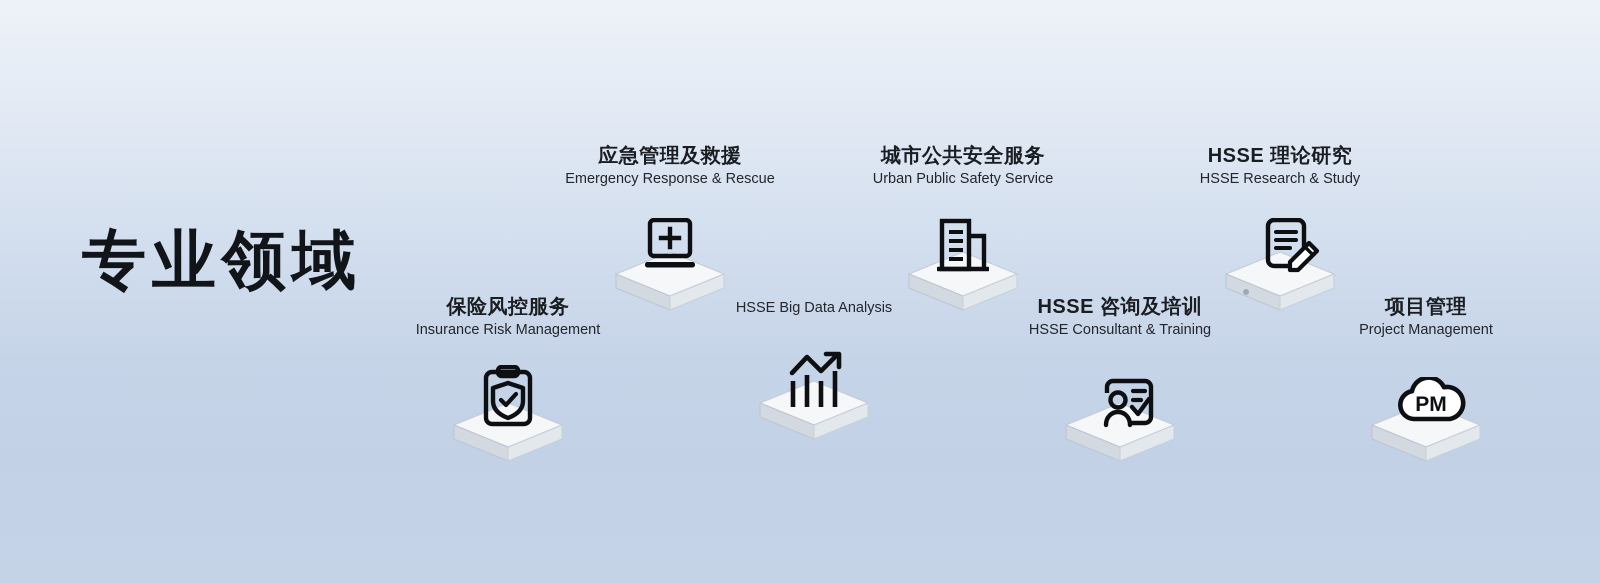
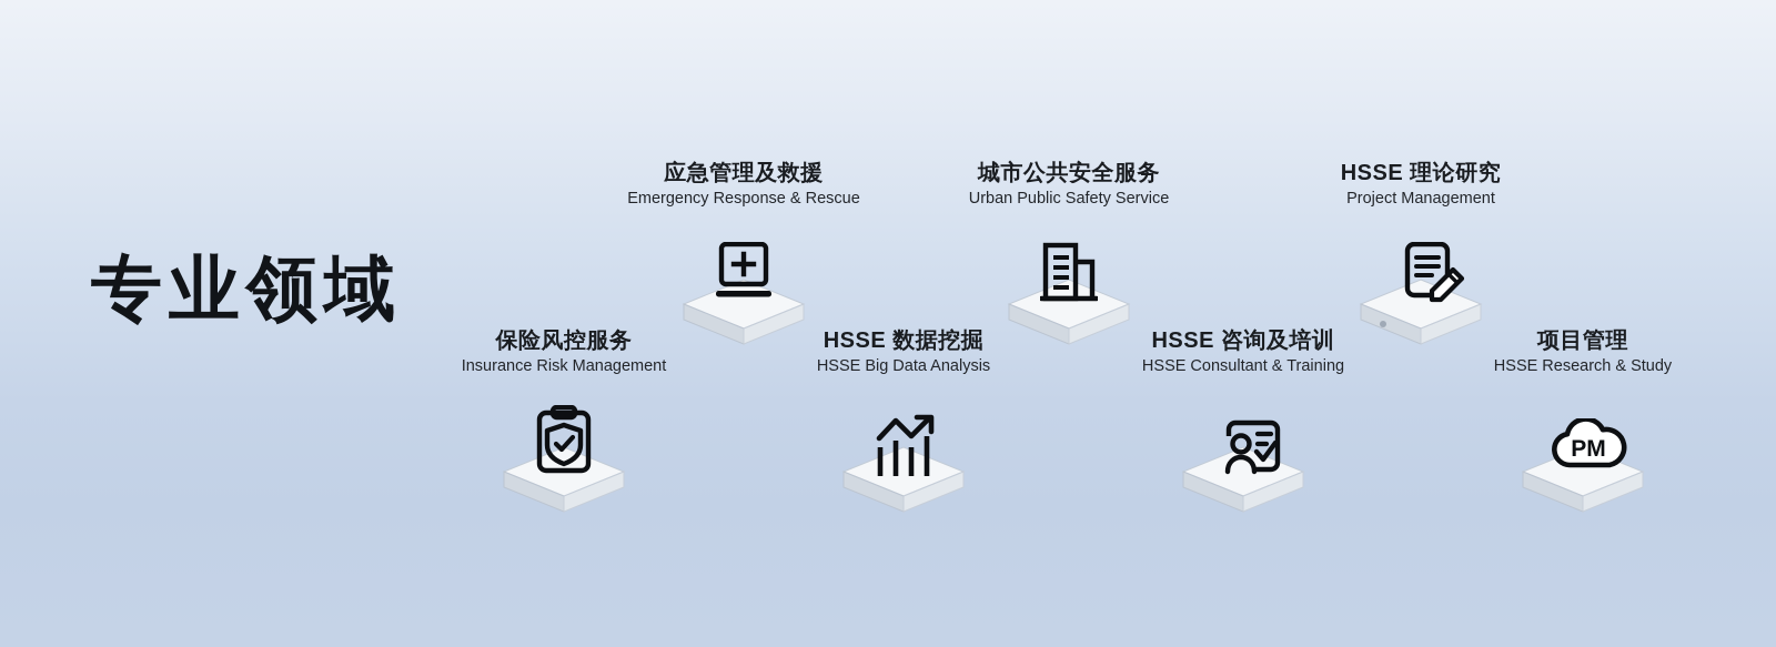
  专业领域
  应急管理及救援
  Emergency Response & Rescue
  城市公共安全服务
  Urban Public Safety Service
  HSSE 理论研究
- HSSE Research & Study
+ Project Management
  保险风控服务
  Insurance Risk Management
+ HSSE 数据挖掘
  HSSE Big Data Analysis
  HSSE 咨询及培训
  HSSE Consultant & Training
  项目管理
- Project Management
+ HSSE Research & Study
  PM
